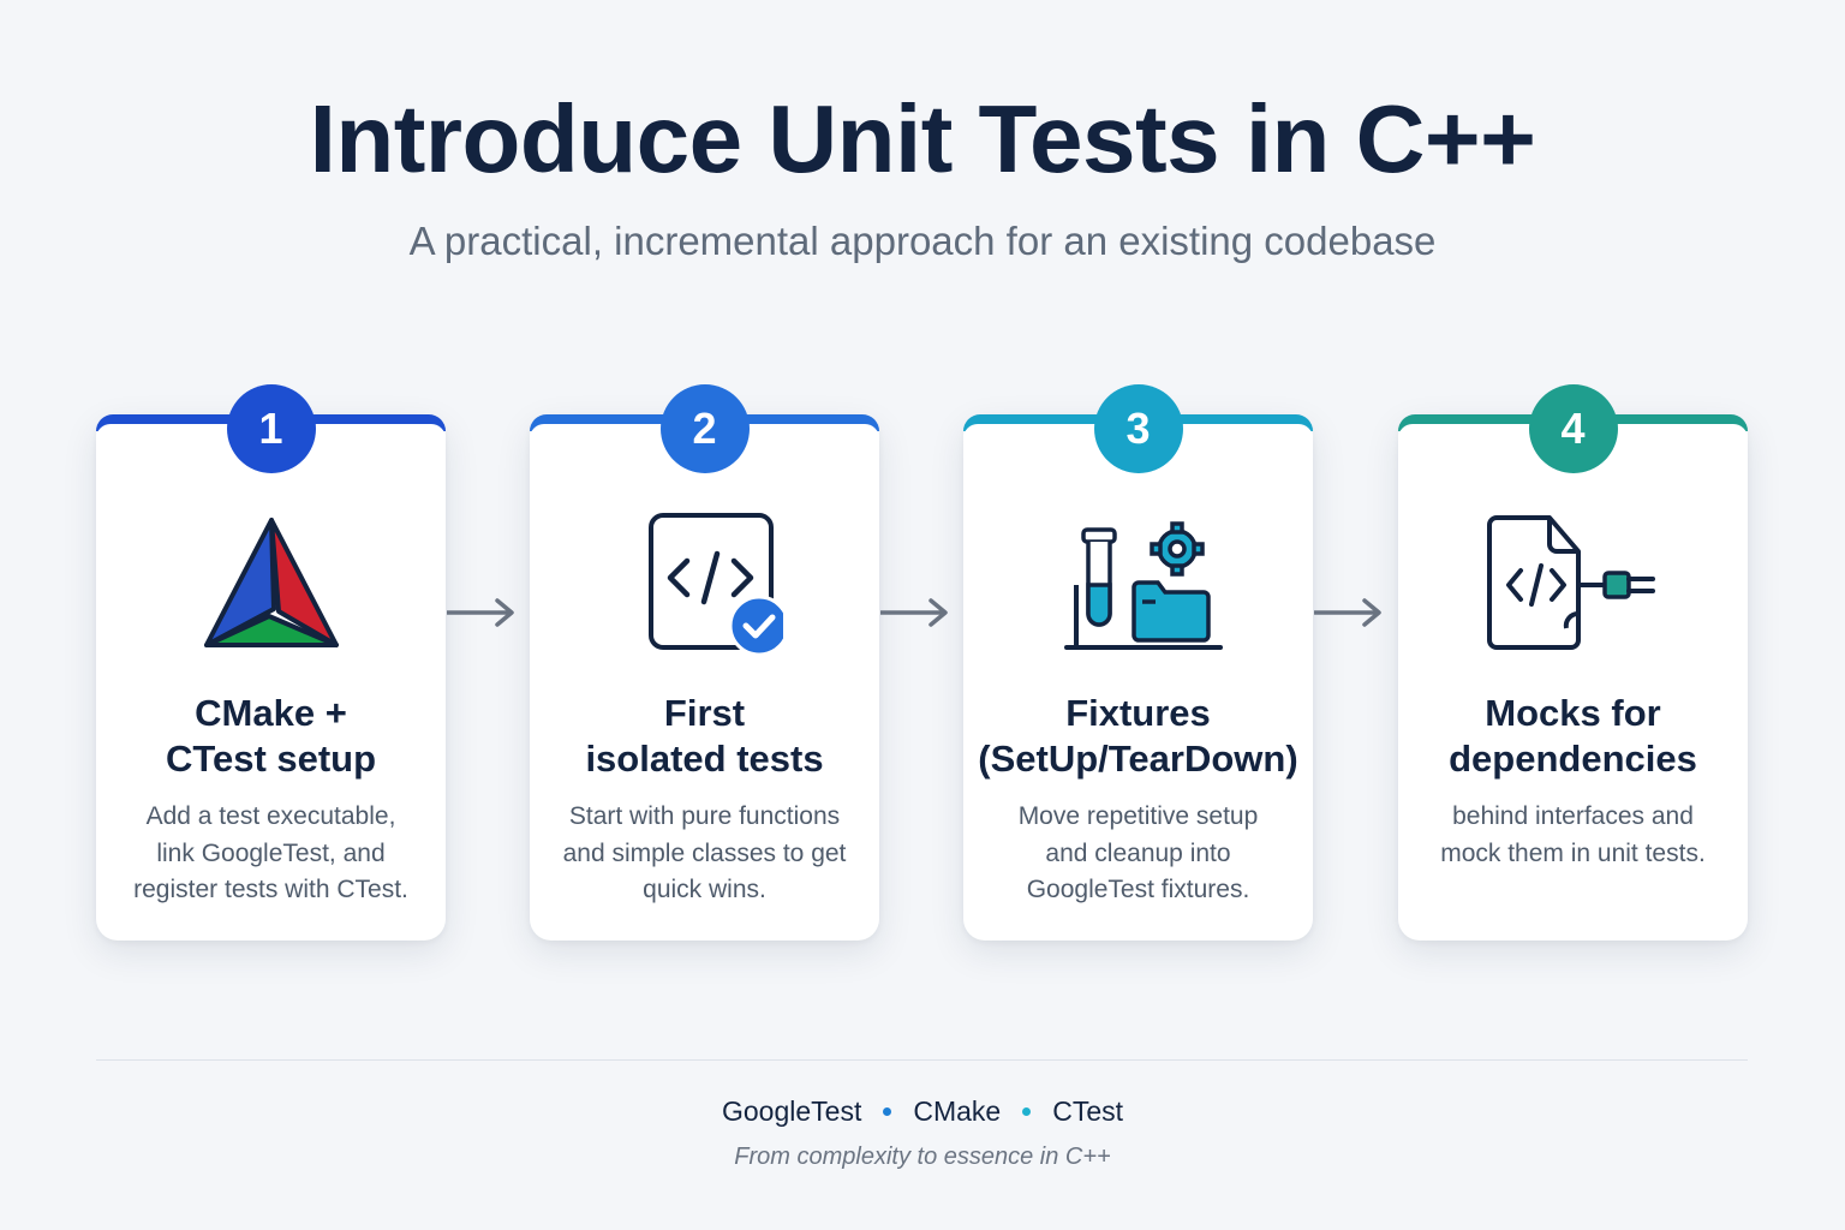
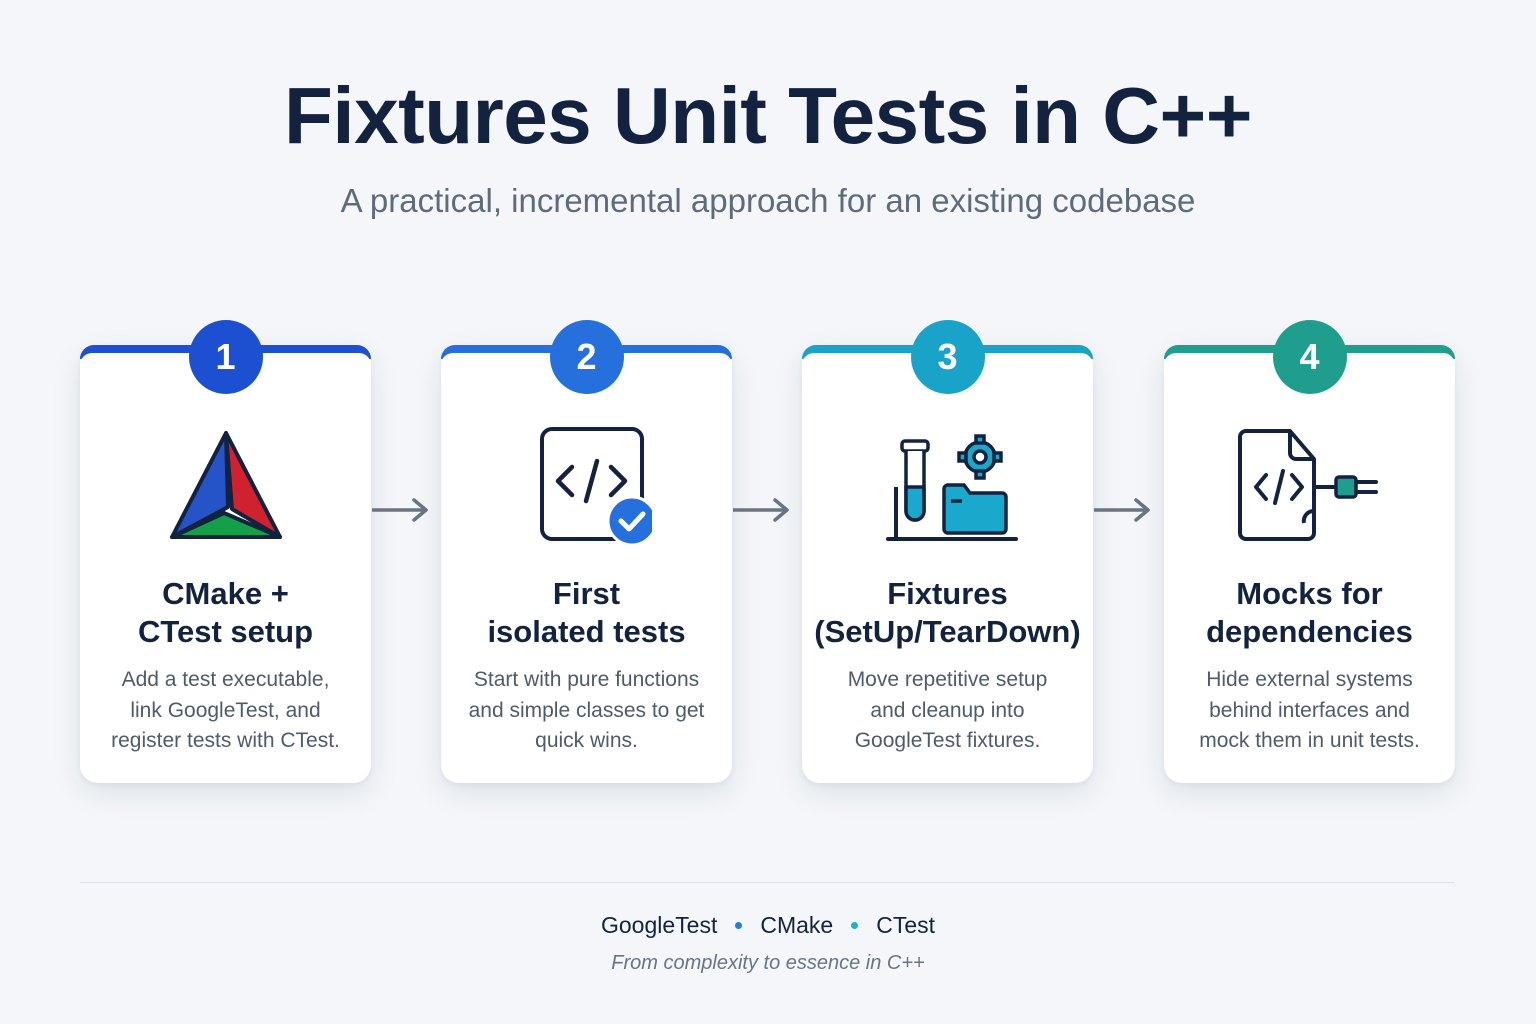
- Introduce Unit Tests in C++
+ Fixtures Unit Tests in C++
  A practical, incremental approach for an existing codebase
  1
  CMake +
  CTest setup
  Add a test executable,
  link GoogleTest, and
  register tests with CTest.
  2
  First
  isolated tests
  Start with pure functions
  and simple classes to get
  quick wins.
  3
  Fixtures
  (SetUp/TearDown)
  Move repetitive setup
  and cleanup into
  GoogleTest fixtures.
  4
  Mocks for
  dependencies
+ Hide external systems
  behind interfaces and
  mock them in unit tests.
  GoogleTest
  CMake
  CTest
  From complexity to essence in C++
